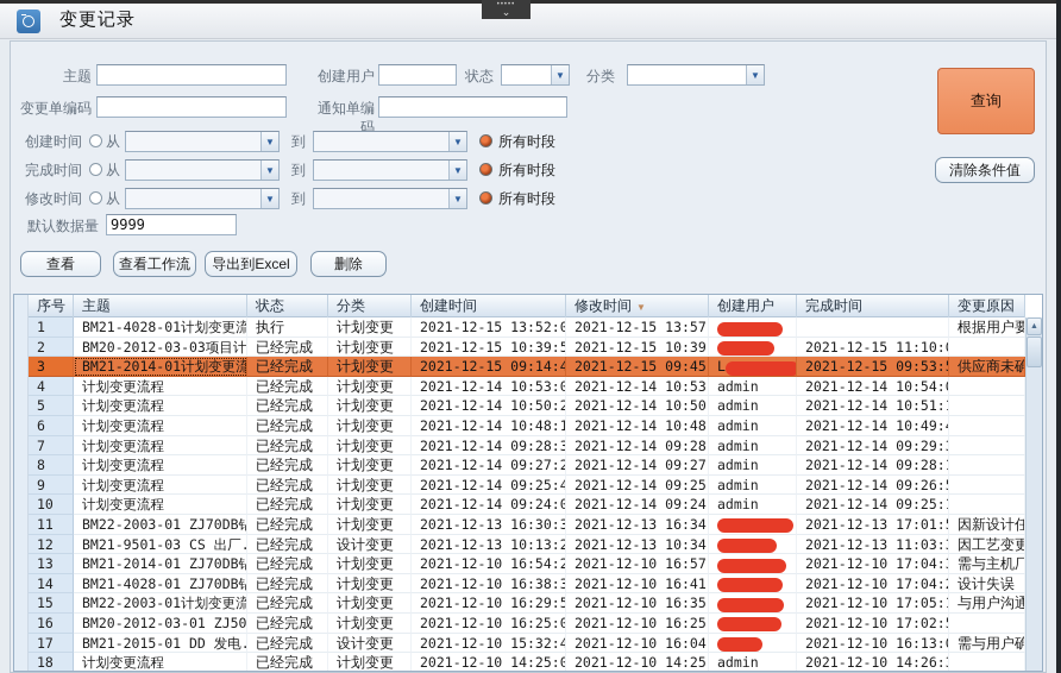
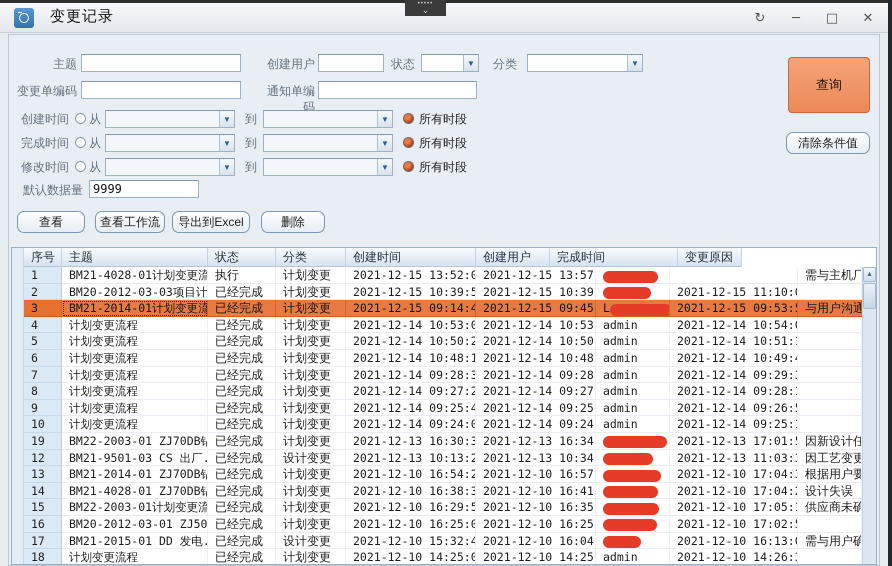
  变更记录
+ ↻
+ ─
+ □
+ ✕
  ⌄
  主题
  创建用户
  状态
  ▼
  分类
  ▼
  变更单编码
  通知单编码
  创建时间
  从
  ▼
  到
  ▼
  所有时段
  完成时间
  从
  ▼
  到
  ▼
  所有时段
  修改时间
  从
  ▼
  到
  ▼
  所有时段
  默认数据量
  9999
  查看
  查看工作流
  导出到Excel
  删除
  查询
  清除条件值
  序号
  主题
  状态
  分类
  创建时间
- 修改时间 ▼
  创建用户
  完成时间
  变更原因
  1
  BM21-4028-01计划变更流
  执行
  计划变更
  2021-12-15 13:52:0
  2021-12-15 13:57
- 根据用户要
+ 需与主机厂
  2
  BM20-2012-03-03项目计
  已经完成
  计划变更
  2021-12-15 10:39:5
  2021-12-15 10:39
  2021-12-15 11:10:
  3
  BM21-2014-01计划变更流
  已经完成
  计划变更
  2021-12-15 09:14:4
  2021-12-15 09:45
  L
  2021-12-15 09:53:
- 供应商未确
+ 与用户沟通
  4
  计划变更流程
  已经完成
  计划变更
  2021-12-14 10:53:0
  2021-12-14 10:53
  admin
  2021-12-14 10:54:
  5
  计划变更流程
  已经完成
  计划变更
  2021-12-14 10:50:2
  2021-12-14 10:50
  admin
  2021-12-14 10:51:
  6
  计划变更流程
  已经完成
  计划变更
  2021-12-14 10:48:1
  2021-12-14 10:48
  admin
  2021-12-14 10:49:
  7
  计划变更流程
  已经完成
  计划变更
  2021-12-14 09:28:3
  2021-12-14 09:28
  admin
  2021-12-14 09:29:
  8
  计划变更流程
  已经完成
  计划变更
  2021-12-14 09:27:2
  2021-12-14 09:27
  admin
  2021-12-14 09:28:
  9
  计划变更流程
  已经完成
  计划变更
  2021-12-14 09:25:4
  2021-12-14 09:25
  admin
  2021-12-14 09:26:
  10
  计划变更流程
  已经完成
  计划变更
  2021-12-14 09:24:0
  2021-12-14 09:24
  admin
  2021-12-14 09:25:
- 11
+ 19
  BM22-2003-01 ZJ70DB钻
  已经完成
  计划变更
  2021-12-13 16:30:3
  2021-12-13 16:34
  2021-12-13 17:01:
  因新设计任
  12
  BM21-9501-03 CS 出厂.
  已经完成
  设计变更
  2021-12-13 10:13:2
  2021-12-13 10:34
  2021-12-13 11:03:
  因工艺变更
  13
  BM21-2014-01 ZJ70DB钻
  已经完成
  计划变更
  2021-12-10 16:54:2
  2021-12-10 16:57
  2021-12-10 17:04:
- 需与主机厂
+ 根据用户要
  14
  BM21-4028-01 ZJ70DB钻
  已经完成
  计划变更
  2021-12-10 16:38:3
  2021-12-10 16:41
  2021-12-10 17:04:
  设计失误
  15
  BM22-2003-01计划变更流
  已经完成
  计划变更
  2021-12-10 16:29:5
  2021-12-10 16:35
  2021-12-10 17:05:
- 与用户沟通
+ 供应商未确
  16
  BM20-2012-03-01 ZJ50
  已经完成
  计划变更
  2021-12-10 16:25:0
  2021-12-10 16:25
  2021-12-10 17:02:
  17
  BM21-2015-01 DD 发电.
  已经完成
  设计变更
  2021-12-10 15:32:4
  2021-12-10 16:04
  2021-12-10 16:13:
  需与用户确
  18
  计划变更流程
  已经完成
  计划变更
  2021-12-10 14:25:0
  2021-12-10 14:25
  admin
  2021-12-10 14:26:
